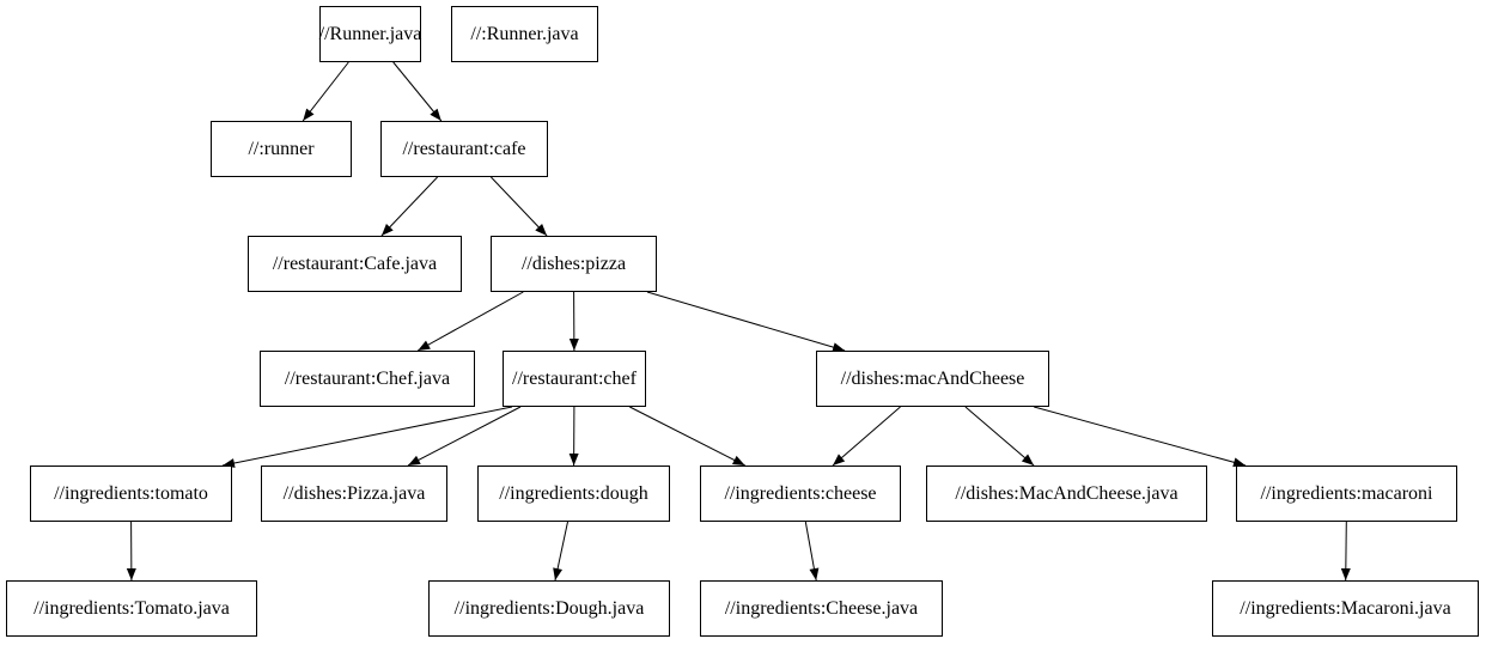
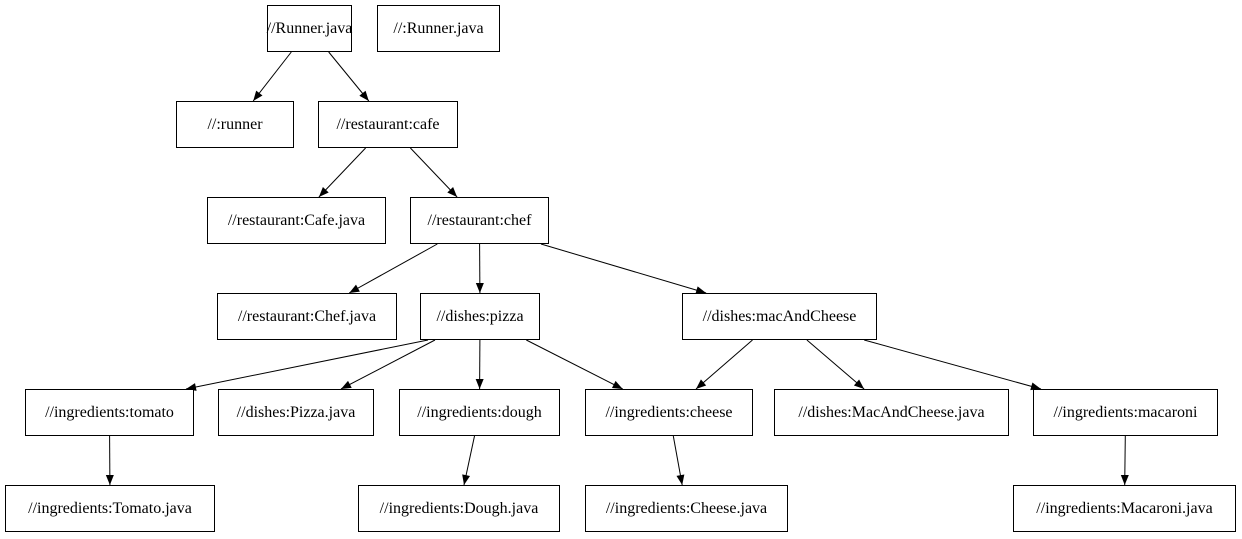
  //Runner.java
  //:Runner.java
  //:runner
  //restaurant:cafe
  //restaurant:Cafe.java
- //dishes:pizza
+ //restaurant:chef
  //restaurant:Chef.java
- //restaurant:chef
+ //dishes:pizza
  //dishes:macAndCheese
  //ingredients:tomato
  //dishes:Pizza.java
  //ingredients:dough
  //ingredients:cheese
  //dishes:MacAndCheese.java
  //ingredients:macaroni
  //ingredients:Tomato.java
  //ingredients:Dough.java
  //ingredients:Cheese.java
  //ingredients:Macaroni.java
